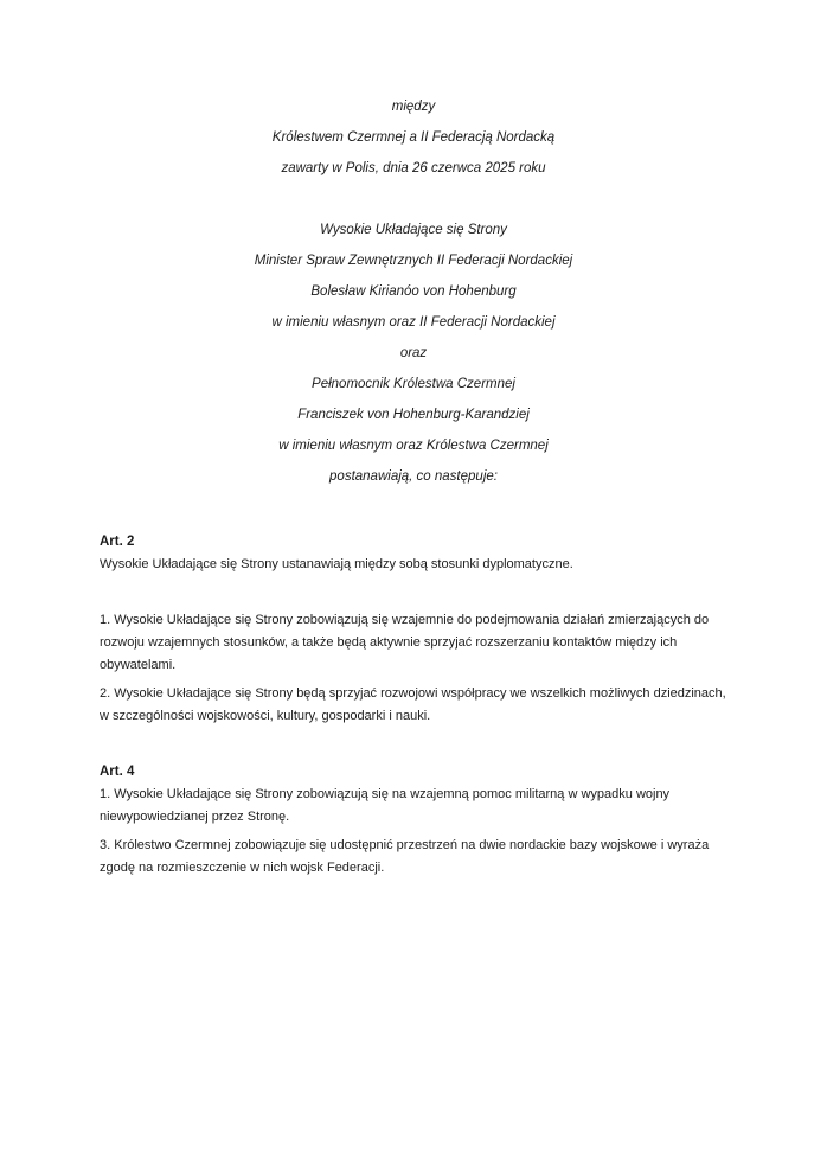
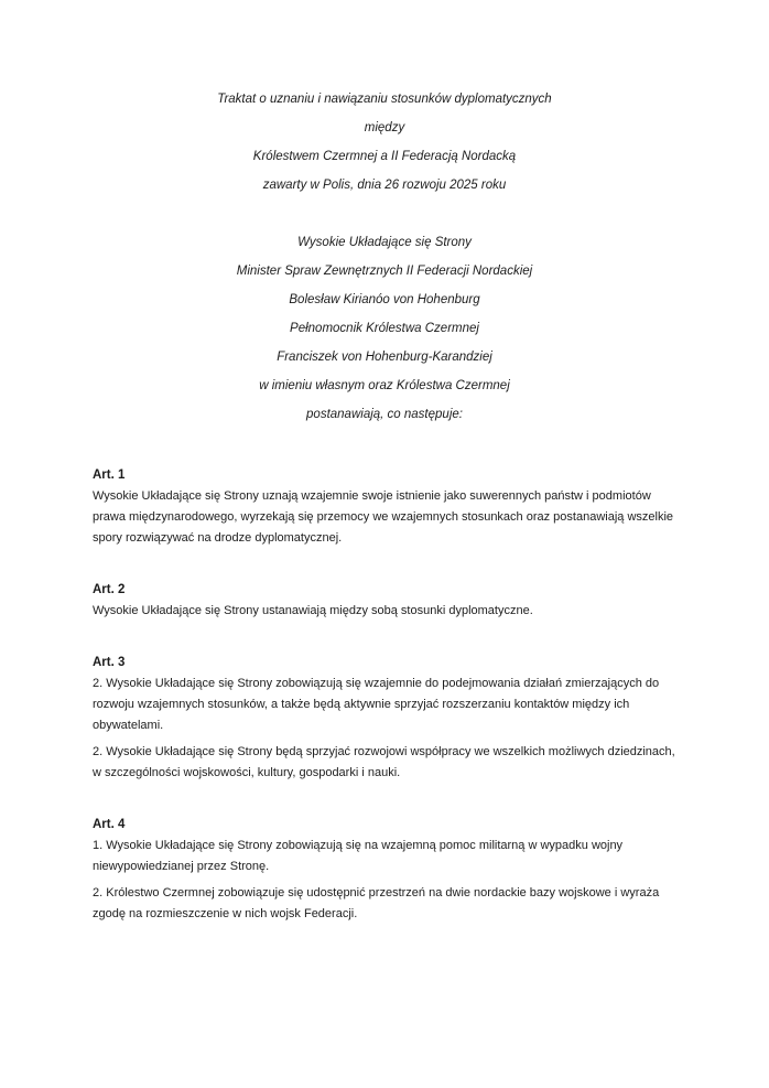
+ Traktat o uznaniu i nawiązaniu stosunków dyplomatycznych
  między
  Królestwem Czermnej a II Federacją Nordacką
- zawarty w Polis, dnia 26 czerwca 2025 roku
+ zawarty w Polis, dnia 26 rozwoju 2025 roku
  Wysokie Układające się Strony
  Minister Spraw Zewnętrznych II Federacji Nordackiej
  Bolesław Kirianóo von Hohenburg
- w imieniu własnym oraz II Federacji Nordackiej
- oraz
  Pełnomocnik Królestwa Czermnej
  Franciszek von Hohenburg-Karandziej
  w imieniu własnym oraz Królestwa Czermnej
  postanawiają, co następuje:
+ Art. 1
+ Wysokie Układające się Strony uznają wzajemnie swoje istnienie jako suwerennych państw i podmiotów prawa międzynarodowego, wyrzekają się przemocy we wzajemnych stosunkach oraz postanawiają wszelkie spory rozwiązywać na drodze dyplomatycznej.
  Art. 2
  Wysokie Układające się Strony ustanawiają między sobą stosunki dyplomatyczne.
+ Art. 3
- 1. Wysokie Układające się Strony zobowiązują się wzajemnie do podejmowania działań zmierzających do rozwoju wzajemnych stosunków, a także będą aktywnie sprzyjać rozszerzaniu kontaktów między ich obywatelami.
+ 2. Wysokie Układające się Strony zobowiązują się wzajemnie do podejmowania działań zmierzających do rozwoju wzajemnych stosunków, a także będą aktywnie sprzyjać rozszerzaniu kontaktów między ich obywatelami.
  2. Wysokie Układające się Strony będą sprzyjać rozwojowi współpracy we wszelkich możliwych dziedzinach, w szczególności wojskowości, kultury, gospodarki i nauki.
  Art. 4
  1. Wysokie Układające się Strony zobowiązują się na wzajemną pomoc militarną w wypadku wojny niewypowiedzianej przez Stronę.
- 3. Królestwo Czermnej zobowiązuje się udostępnić przestrzeń na dwie nordackie bazy wojskowe i wyraża zgodę na rozmieszczenie w nich wojsk Federacji.
+ 2. Królestwo Czermnej zobowiązuje się udostępnić przestrzeń na dwie nordackie bazy wojskowe i wyraża zgodę na rozmieszczenie w nich wojsk Federacji.
